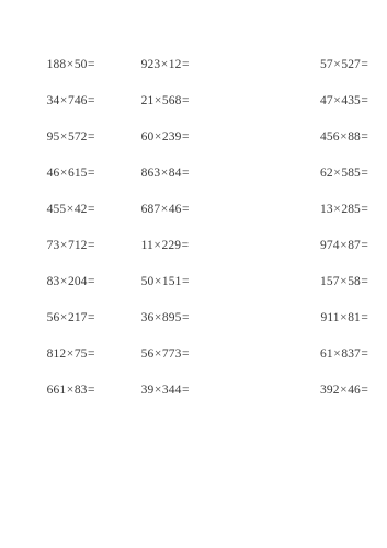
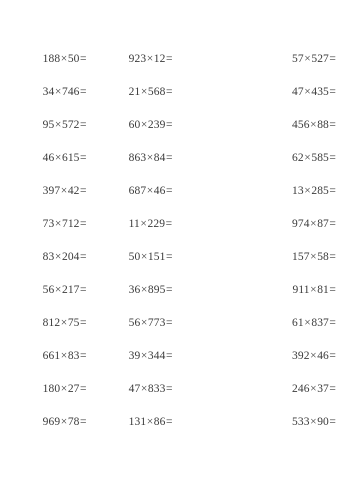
  188×50=
  923×12=
  57×527=
  34×746=
  21×568=
  47×435=
  95×572=
  60×239=
  456×88=
  46×615=
  863×84=
  62×585=
- 455×42=
+ 397×42=
  687×46=
  13×285=
  73×712=
  11×229=
  974×87=
  83×204=
  50×151=
  157×58=
  56×217=
  36×895=
  911×81=
  812×75=
  56×773=
  61×837=
  661×83=
  39×344=
  392×46=
+ 180×27=
+ 47×833=
+ 246×37=
+ 969×78=
+ 131×86=
+ 533×90=
